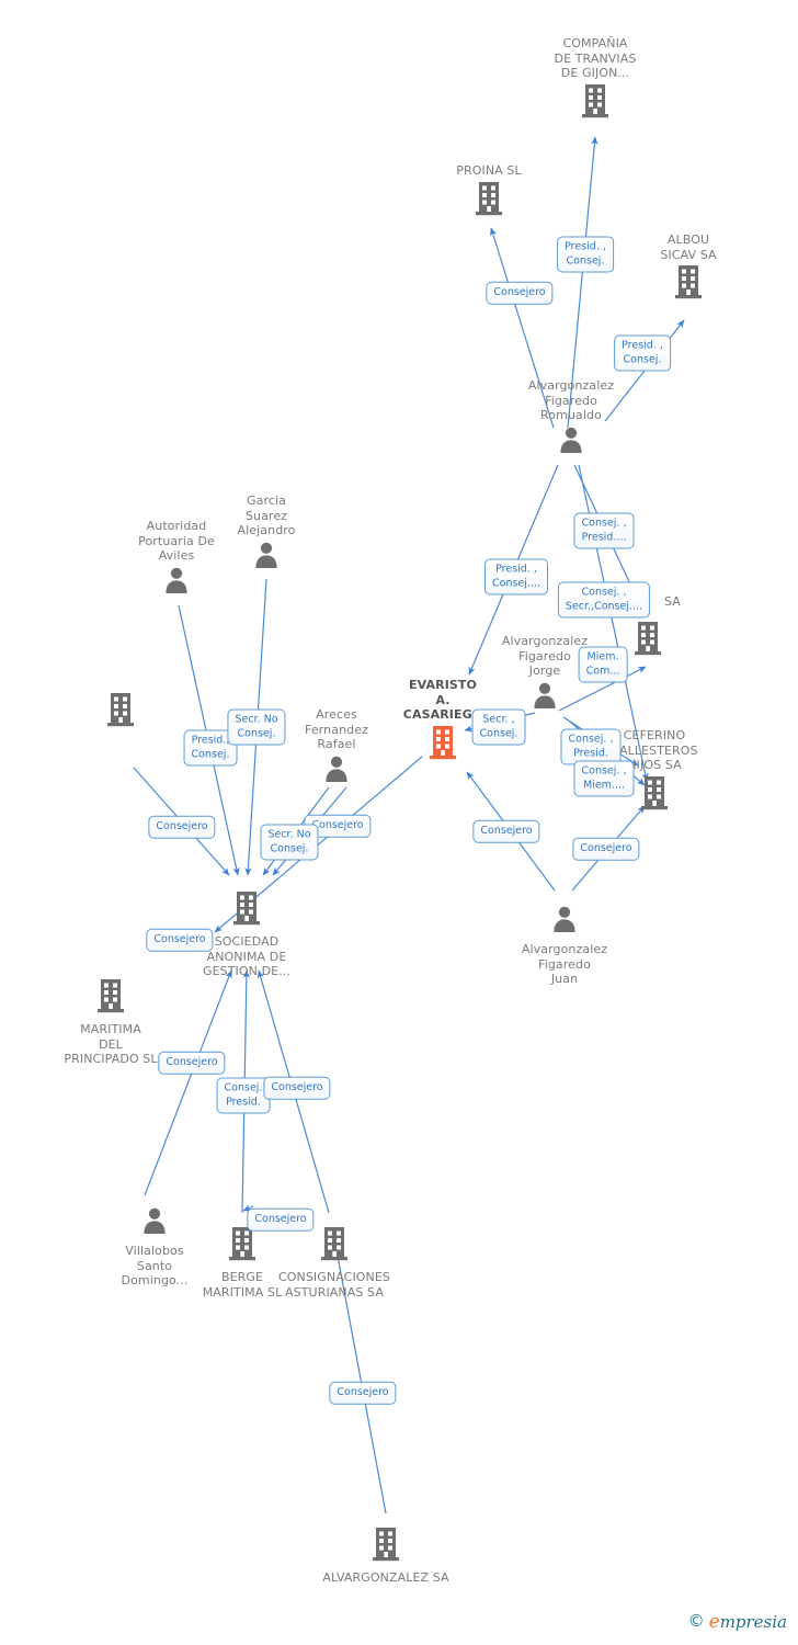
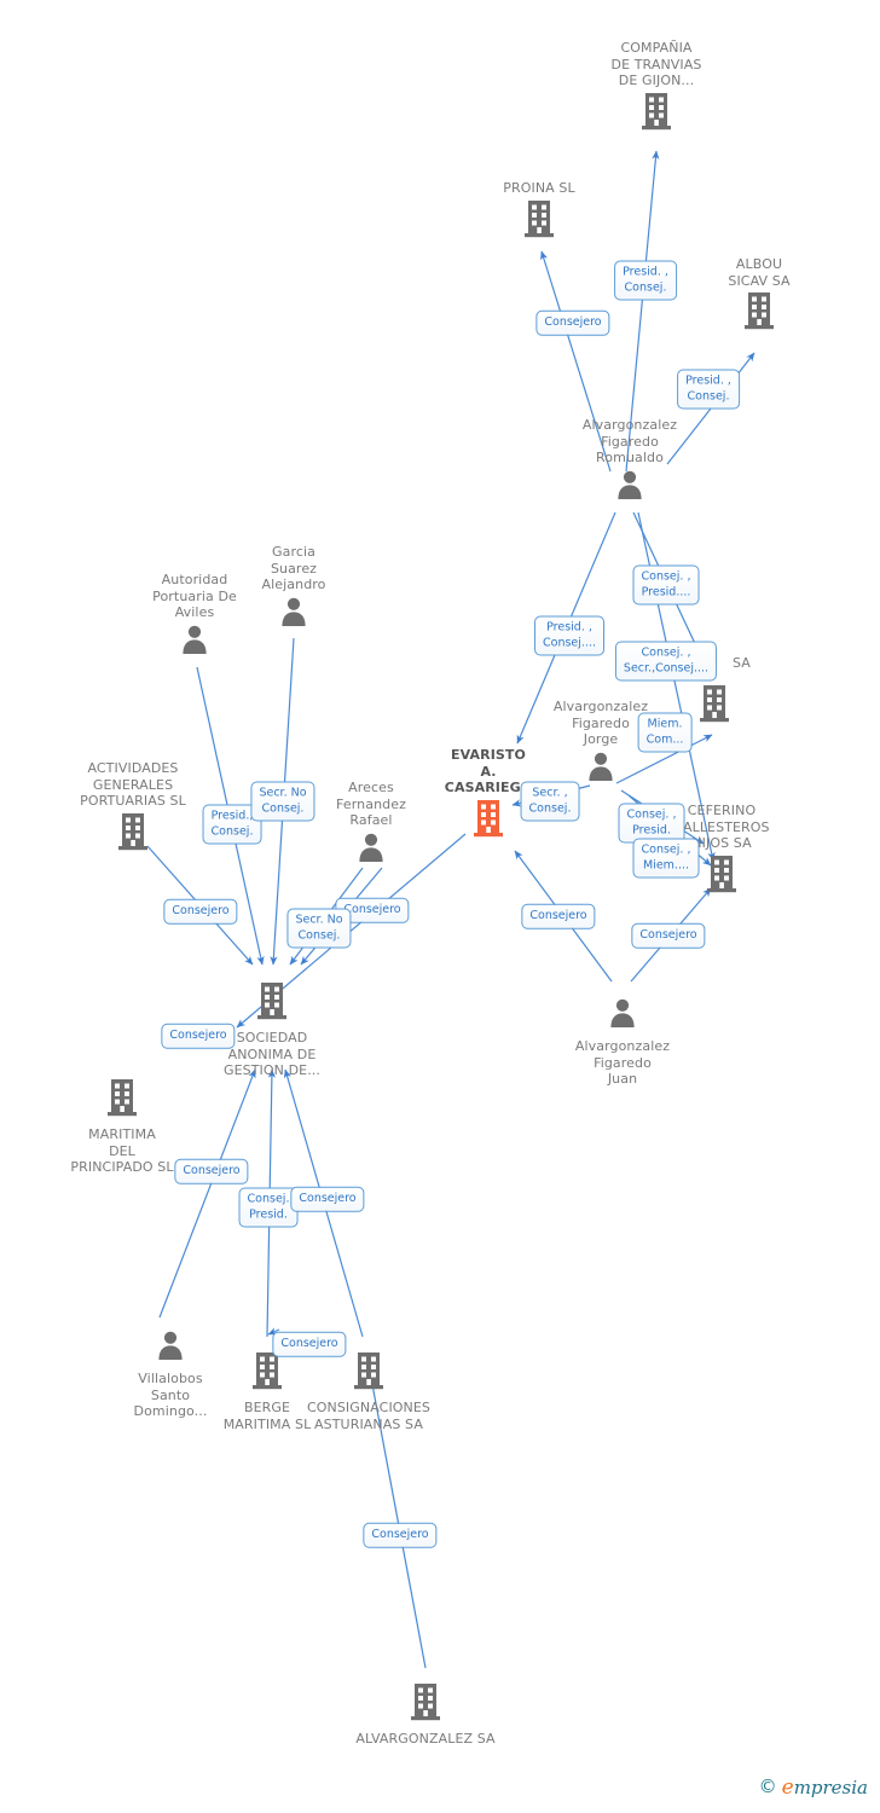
  COMPAÑIA
  DE TRANVIAS
  DE GIJON...
  PROINA SL
  ALBOU
  SICAV SA
  Alvargonzalez
  Figaredo
  Romualdo
  Autoridad
  Portuaria De
  Aviles
  Garcia
  Suarez
  Alejandro
+ ACTIVIDADES
+ GENERALES
+ PORTUARIAS SL
  Areces
  Fernandez
  Rafael
  Alvargonzalez
  Figaredo
  Jorge
  SA
  CEFERINO
  ALLESTEROS
  IJOS SA
  EVARISTO
  A.
  CASARIEG
  Alvargonzalez
  Figaredo
  Juan
  SOCIEDAD
  ANONIMA DE
  GESTION DE...
  MARITIMA
  DEL
  PRINCIPADO SL
  Villalobos
  Santo
  Domingo...
  BERGE
  MARITIMA SL
  CONSIGNACIONES
  ASTURIANAS SA
  ALVARGONZALEZ SA
  Presid. ,
  Consej.
  Consejero
  Presid. ,
  Consej.
  Presid. ,
  Consej....
  Consej. ,
  Presid....
  Consej. ,
  Secr.,Consej....
  Miem.
  Com...
  Secr. ,
  Consej.
  Consej. ,
  Presid.
  Consej. ,
  Miem....
  Consejero
  Consejero
  Presid.
  Consej.
  Secr. No
  Consej.
  Consejero
  onsejero
  Secr. No
  Consej.
  Consejero
  Consejero
  Consej.
  Presid.
  Consejero
  Consejero
  Consejero
  ©
  empresia
